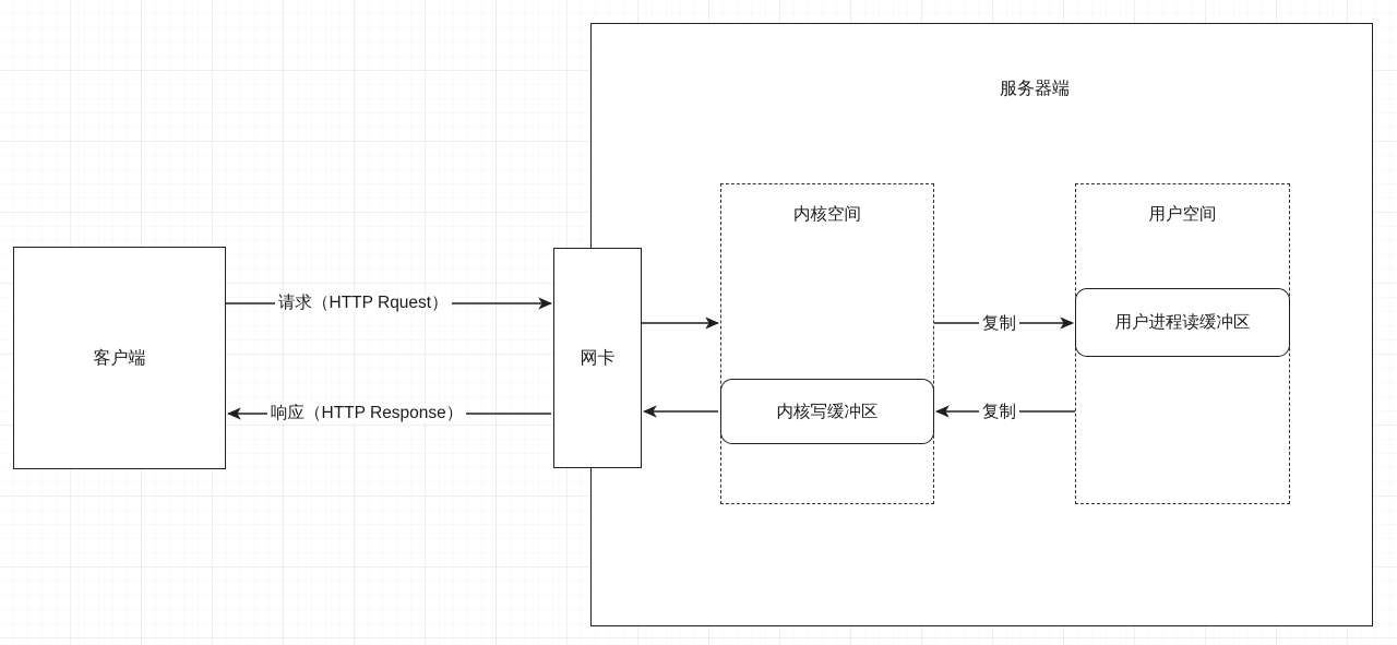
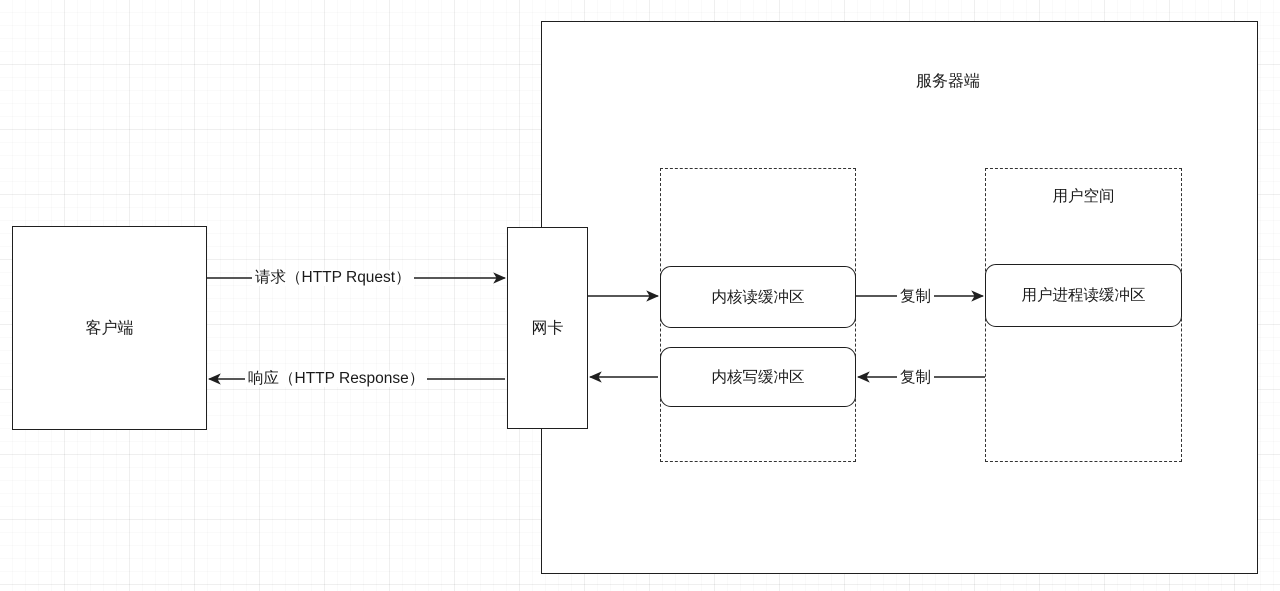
  服务器端
- 内核空间
  用户空间
  客户端
  网卡
+ 内核读缓冲区
  内核写缓冲区
  用户进程读缓冲区
  请求（HTTP Rquest）
  响应（HTTP Response）
  复制
  复制
